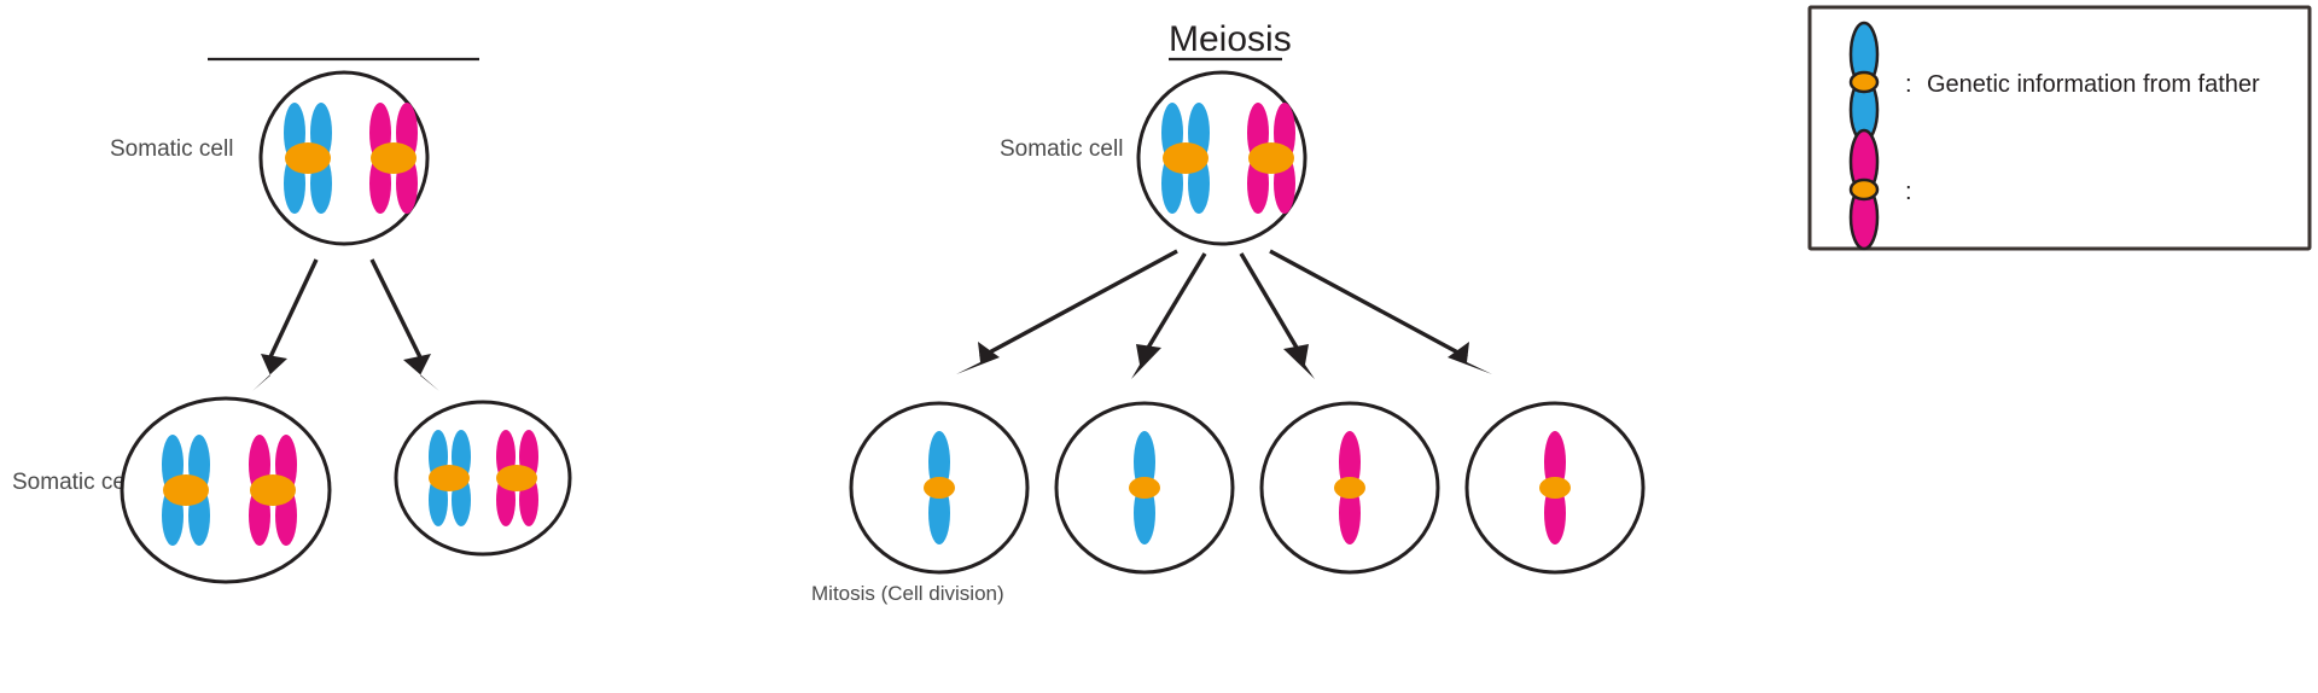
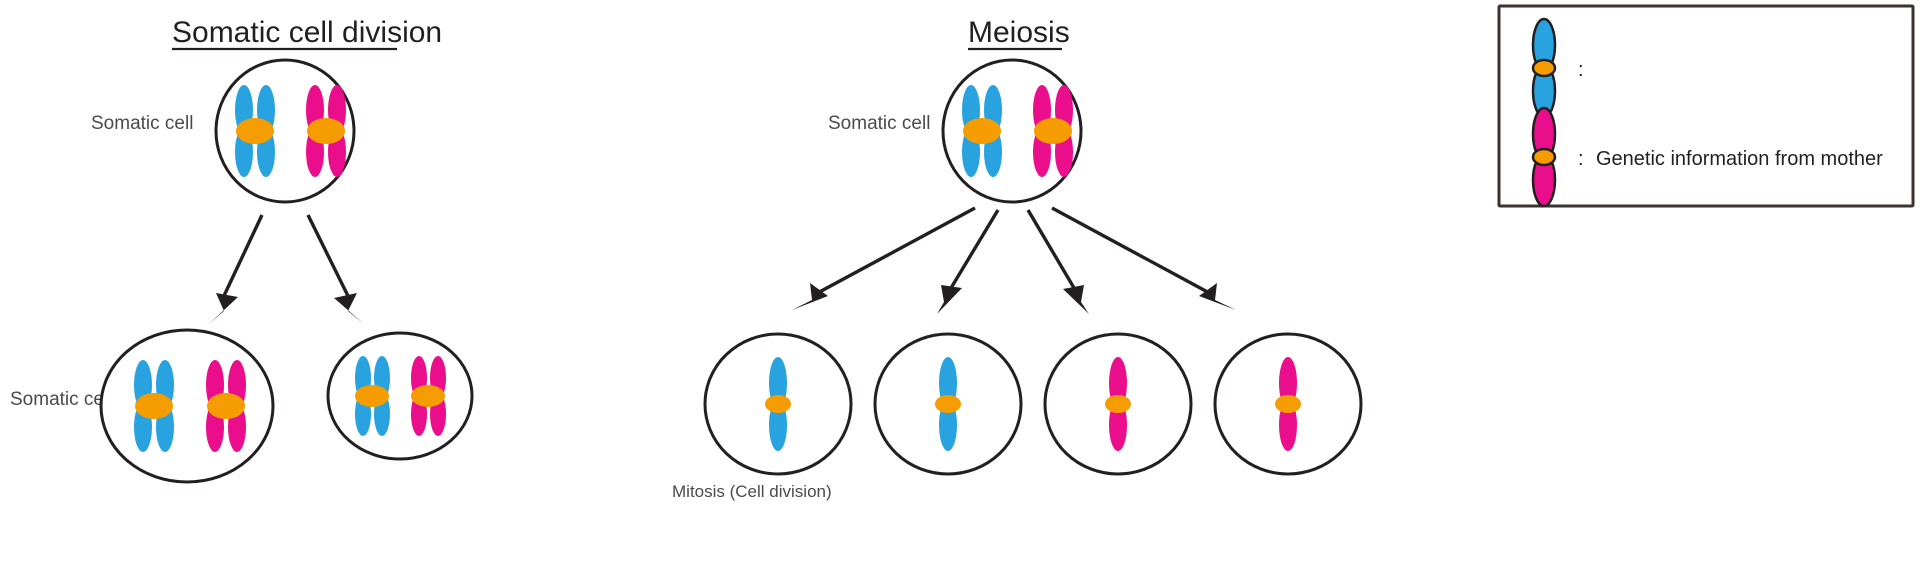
+ Somatic cell division
  Somatic cell
  Somatic ce
  Meiosis
  Somatic cell
  Mitosis (Cell division)
  :
- Genetic information from father
  :
+ Genetic information from mother
